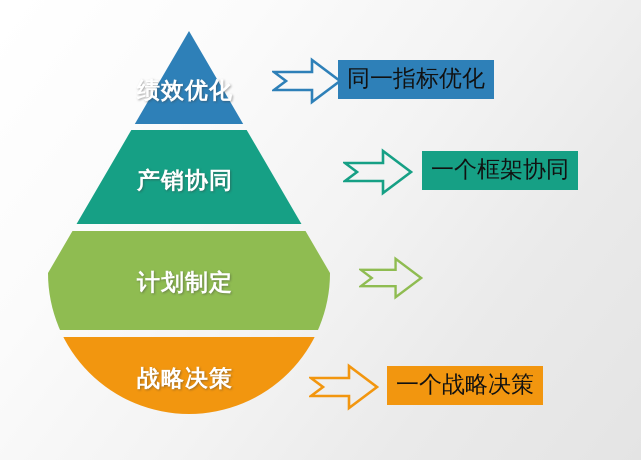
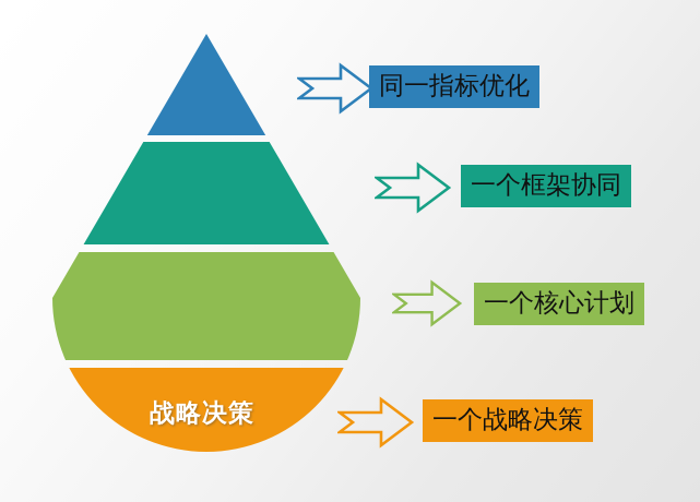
- 绩效优化
- 产销协同
- 计划制定
  战略决策
  同一指标优化
  一个框架协同
+ 一个核心计划
  一个战略决策
